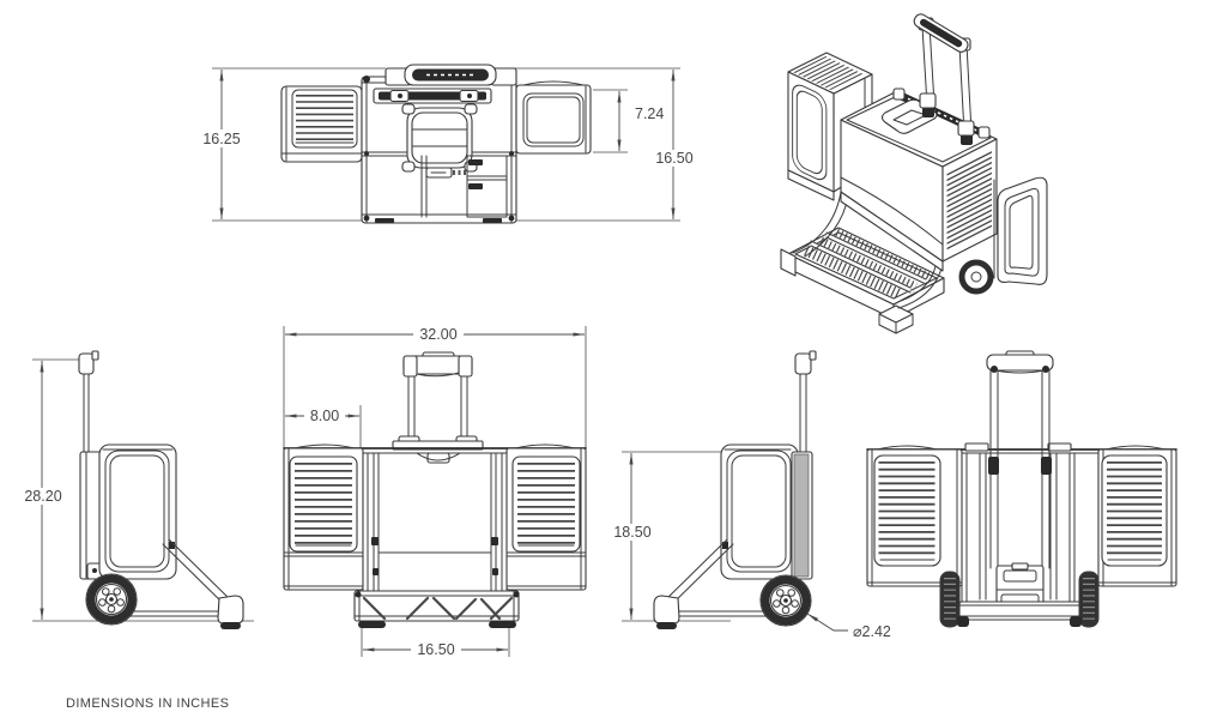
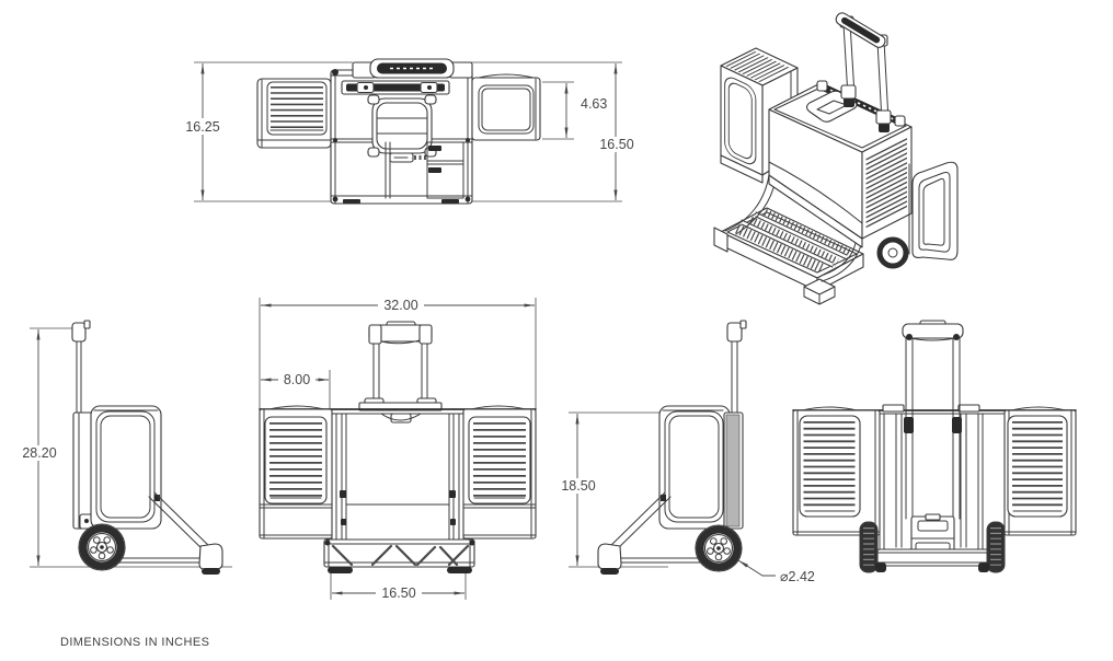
  16.25
- 7.24
+ 4.63
  16.50
  28.20
  32.00
  8.00
  16.50
  18.50
  ⌀2.42
  DIMENSIONS IN INCHES
